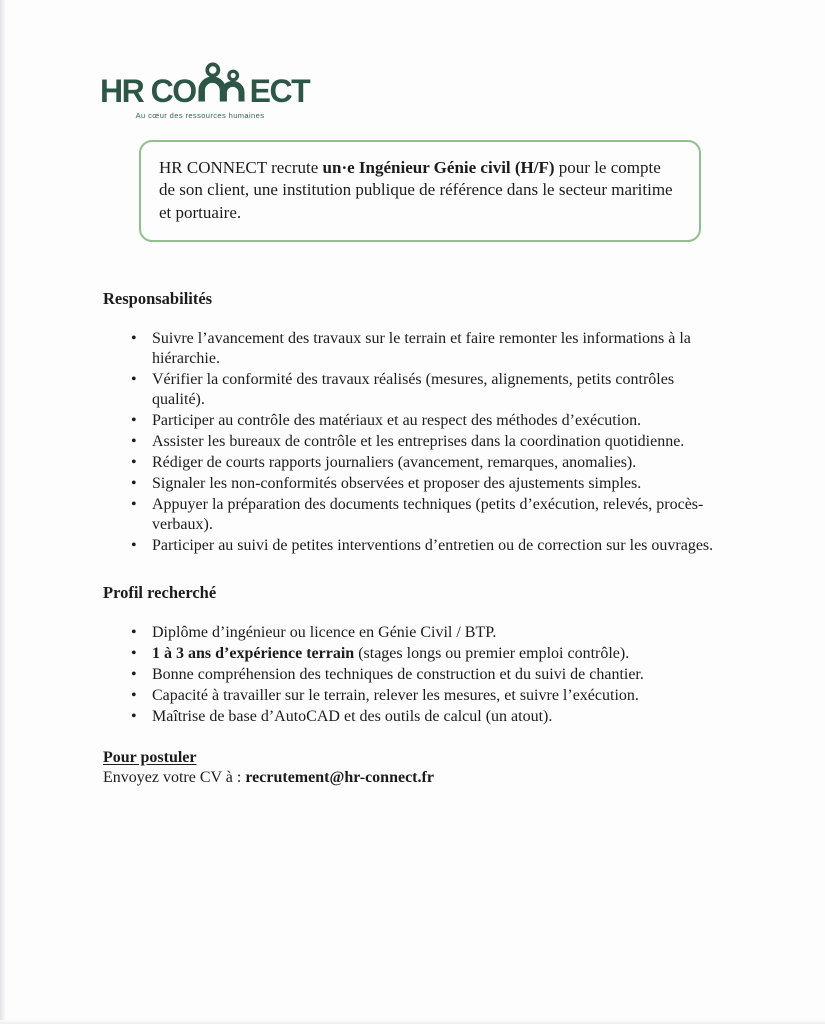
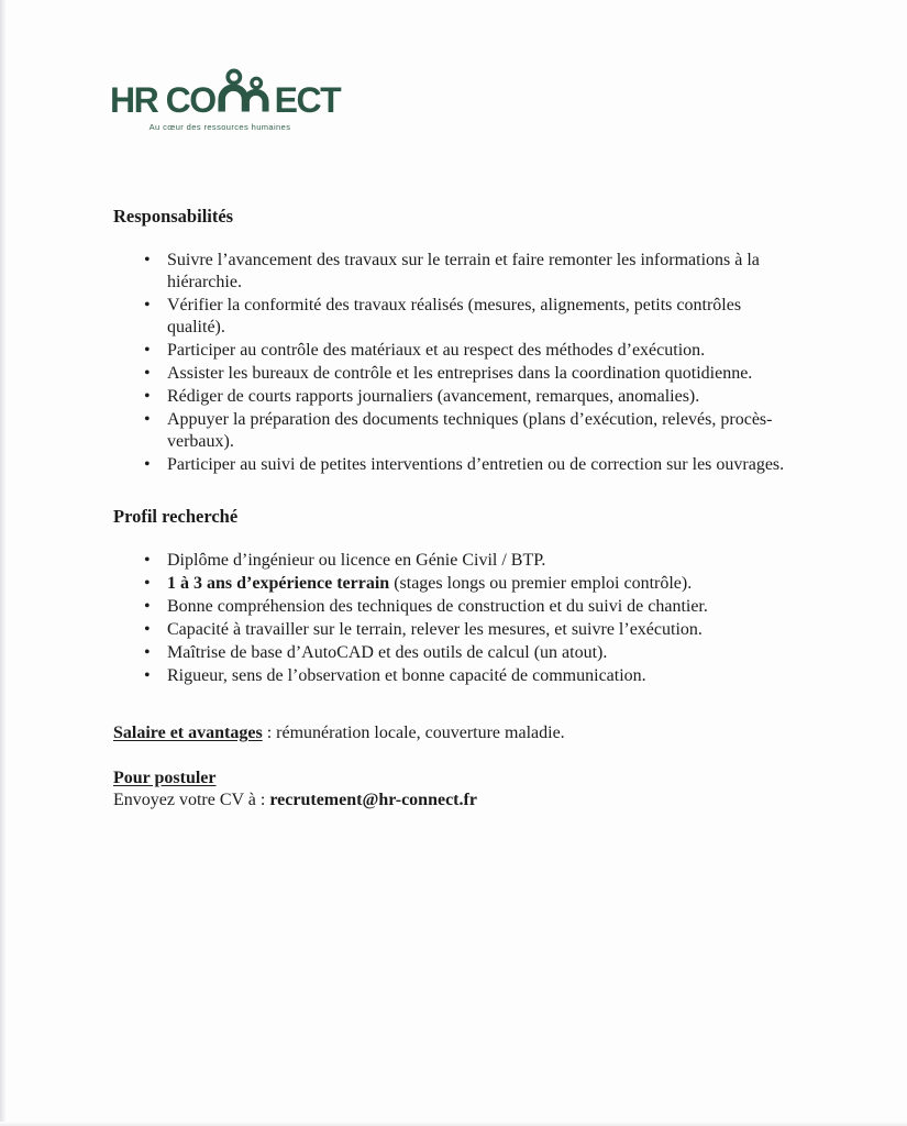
  HR CO
  ECT
  Au cœur des ressources humaines
- HR CONNECT recrute un·e Ingénieur Génie civil (H/F) pour le compte de son client, une institution publique de référence dans le secteur maritime et portuaire.
  Responsabilités
  Suivre l’avancement des travaux sur le terrain et faire remonter les informations à la hiérarchie.
  Vérifier la conformité des travaux réalisés (mesures, alignements, petits contrôles qualité).
  Participer au contrôle des matériaux et au respect des méthodes d’exécution.
  Assister les bureaux de contrôle et les entreprises dans la coordination quotidienne.
  Rédiger de courts rapports journaliers (avancement, remarques, anomalies).
- Signaler les non-conformités observées et proposer des ajustements simples.
- Appuyer la préparation des documents techniques (petits d’exécution, relevés, procès-verbaux).
+ Appuyer la préparation des documents techniques (plans d’exécution, relevés, procès-verbaux).
  Participer au suivi de petites interventions d’entretien ou de correction sur les ouvrages.
  Profil recherché
  Diplôme d’ingénieur ou licence en Génie Civil / BTP.
  1 à 3 ans d’expérience terrain (stages longs ou premier emploi contrôle).
  Bonne compréhension des techniques de construction et du suivi de chantier.
  Capacité à travailler sur le terrain, relever les mesures, et suivre l’exécution.
  Maîtrise de base d’AutoCAD et des outils de calcul (un atout).
+ Rigueur, sens de l’observation et bonne capacité de communication.
+ Salaire et avantages : rémunération locale, couverture maladie.
  Pour postuler
  Envoyez votre CV à : recrutement@hr-connect.fr
